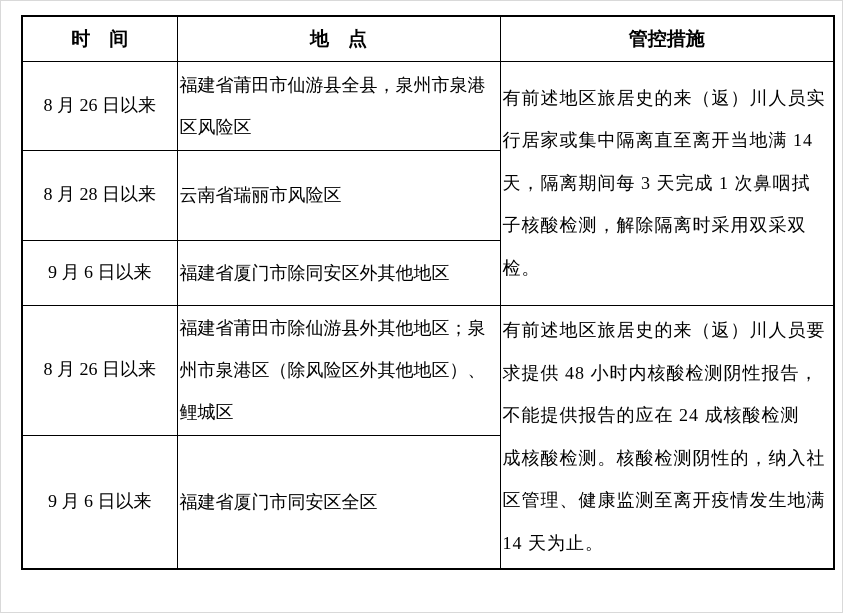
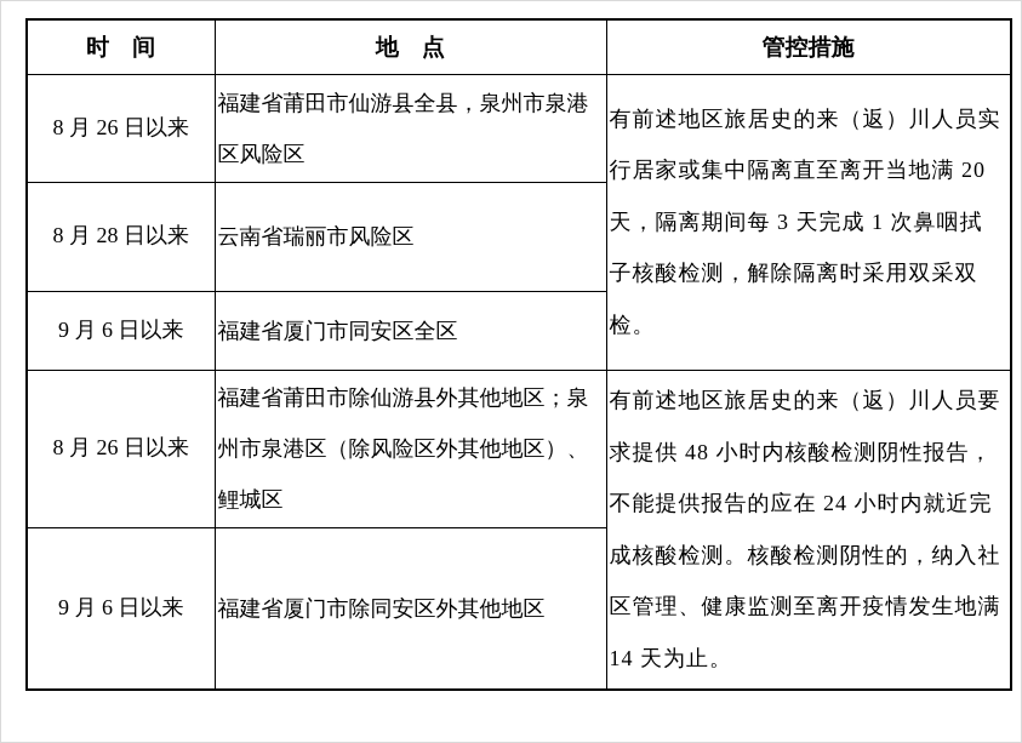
  时 间	地 点	管控措施
- 8 月 26 日以来	福建省莆田市仙游县全县，泉州市泉港 区风险区	有前述地区旅居史的来（返）川人员实 行居家或集中隔离直至离开当地满 14 天，隔离期间每 3 天完成 1 次鼻咽拭 子核酸检测，解除隔离时采用双采双 检。
+ 8 月 26 日以来	福建省莆田市仙游县全县，泉州市泉港 区风险区	有前述地区旅居史的来（返）川人员实 行居家或集中隔离直至离开当地满 20 天，隔离期间每 3 天完成 1 次鼻咽拭 子核酸检测，解除隔离时采用双采双 检。
  8 月 28 日以来	云南省瑞丽市风险区
- 9 月 6 日以来	福建省厦门市除同安区外其他地区
+ 9 月 6 日以来	福建省厦门市同安区全区
- 8 月 26 日以来	福建省莆田市除仙游县外其他地区；泉 州市泉港区（除风险区外其他地区）、 鲤城区	有前述地区旅居史的来（返）川人员要 求提供 48 小时内核酸检测阴性报告， 不能提供报告的应在 24 成核酸检测 成核酸检测。核酸检测阴性的，纳入社 区管理、健康监测至离开疫情发生地满 14 天为止。
+ 8 月 26 日以来	福建省莆田市除仙游县外其他地区；泉 州市泉港区（除风险区外其他地区）、 鲤城区	有前述地区旅居史的来（返）川人员要 求提供 48 小时内核酸检测阴性报告， 不能提供报告的应在 24 小时内就近完 成核酸检测。核酸检测阴性的，纳入社 区管理、健康监测至离开疫情发生地满 14 天为止。
- 9 月 6 日以来	福建省厦门市同安区全区
+ 9 月 6 日以来	福建省厦门市除同安区外其他地区
